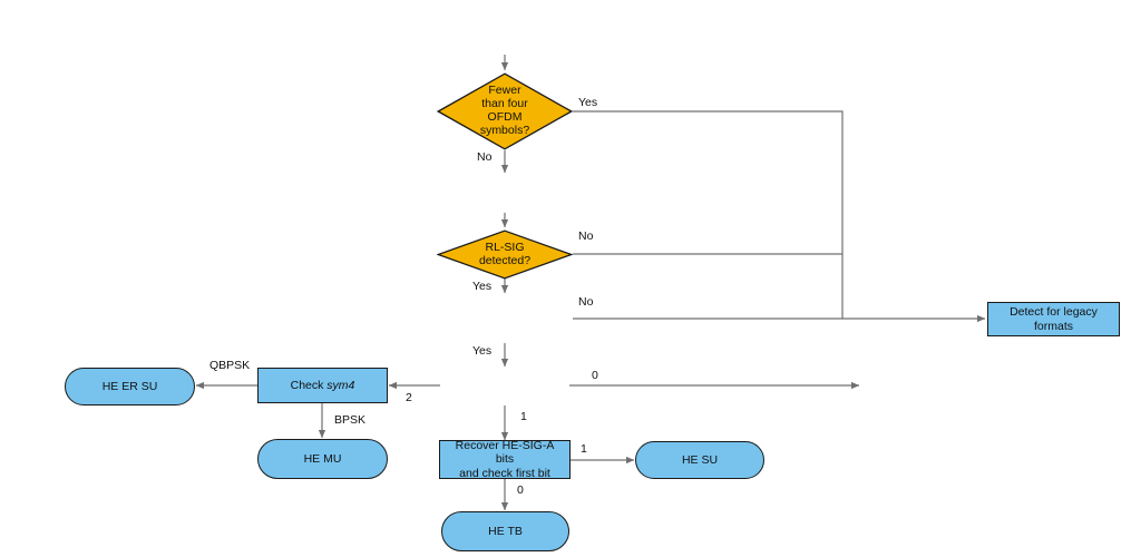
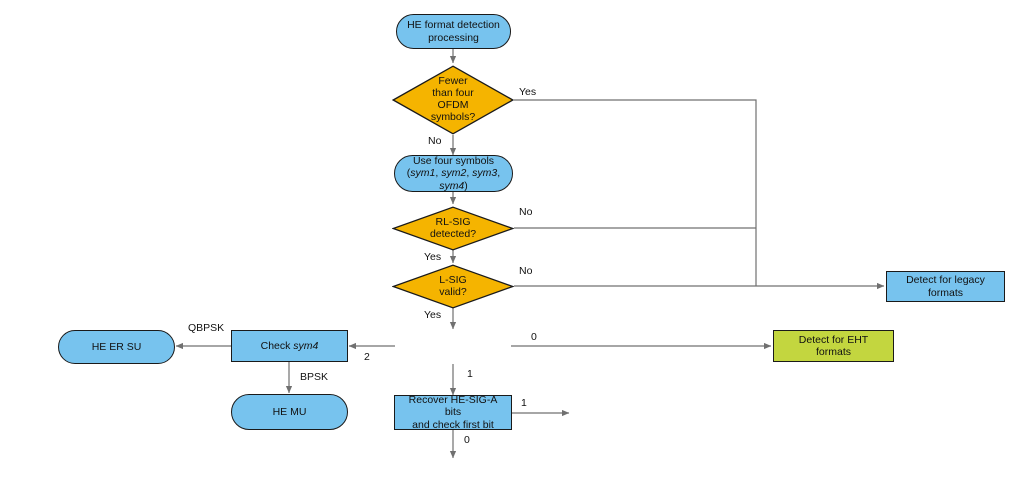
  Fewer
  than four
  OFDM
  symbols?
  RL-SIG
  detected?
+ L-SIG
+ valid?
+ HE format detection
+ processing
+ Use four symbols
+ (sym1, sym2, sym3,
+ sym4)
  Check sym4
  HE ER SU
  HE MU
  Recover HE-SIG-A bits
  and check first bit
- HE SU
- HE TB
  Detect for legacy formats
+ Detect for EHT formats
  Yes
  No
  No
  Yes
  No
  Yes
  0
  1
  2
  QBPSK
  BPSK
  1
  0
